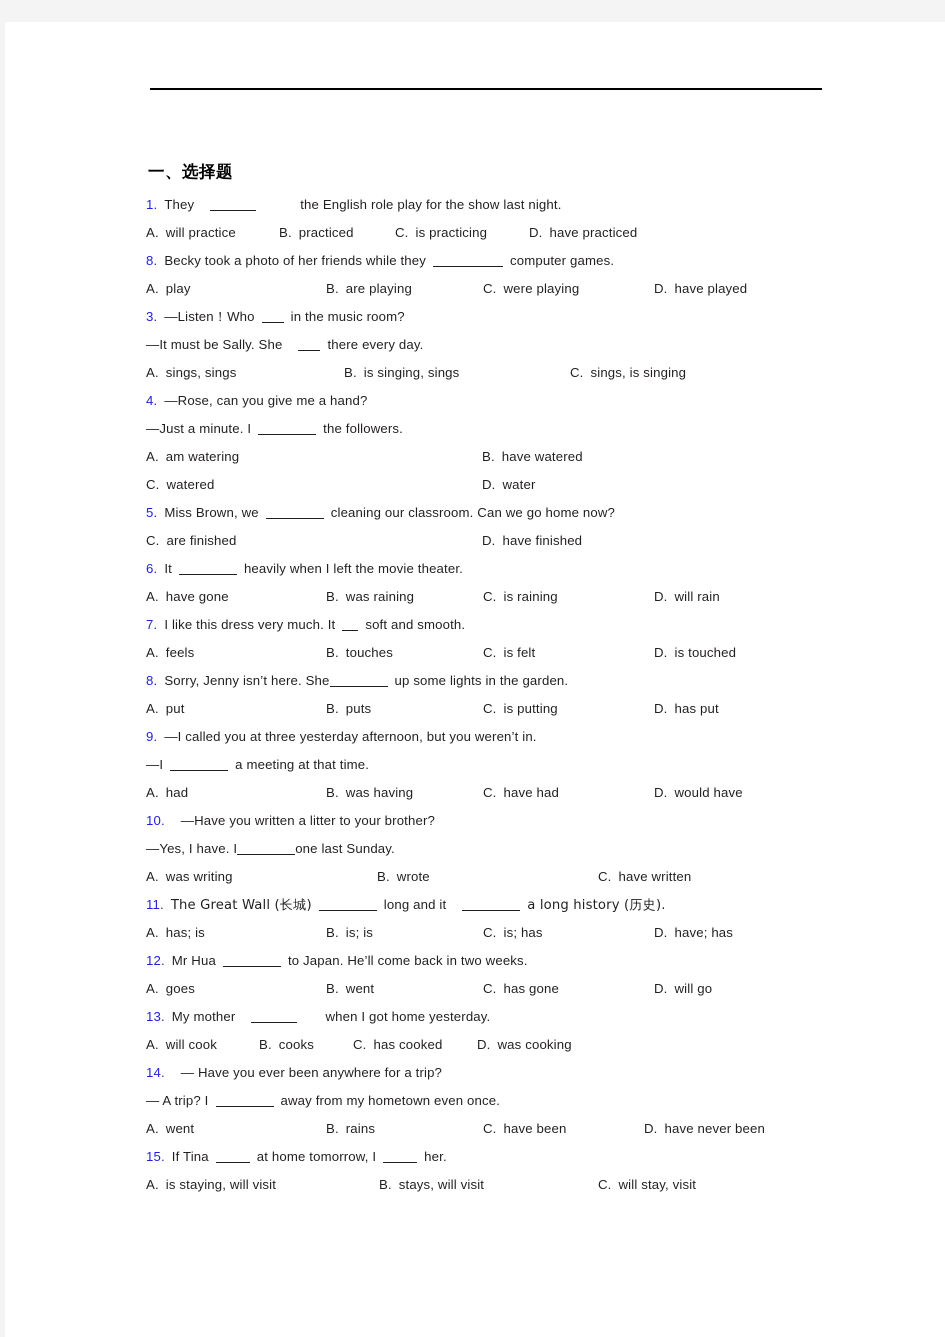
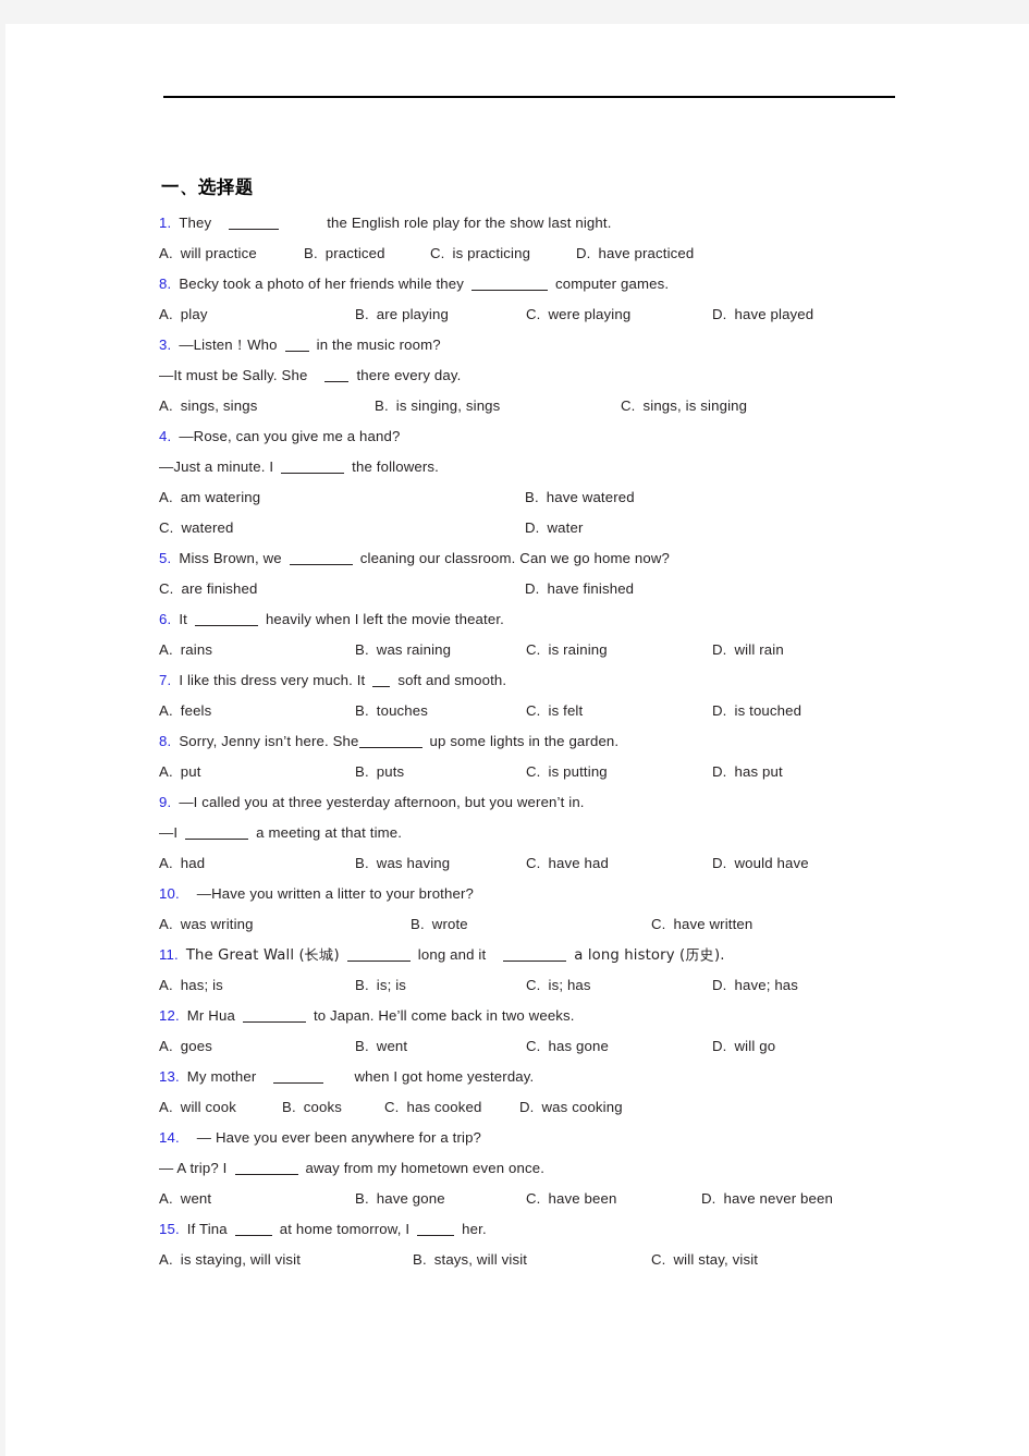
  一、选择题
  1. They the English role play for the show last night.
  A. will practice
  B. practiced
  C. is practicing
  D. have practiced
  8. Becky took a photo of her friends while they computer games.
  A. play
  B. are playing
  C. were playing
  D. have played
  3. —Listen！Who in the music room?
  —It must be Sally. She there every day.
  A. sings, sings
  B. is singing, sings
  C. sings, is singing
  4. —Rose, can you give me a hand?
  —Just a minute. I the followers.
  A. am watering
  B. have watered
  C. watered
  D. water
  5. Miss Brown, we cleaning our classroom. Can we go home now?
  C. are finished
  D. have finished
  6. It heavily when I left the movie theater.
- A. have gone
+ A. rains
  B. was raining
  C. is raining
  D. will rain
  7. I like this dress very much. It soft and smooth.
  A. feels
  B. touches
  C. is felt
  D. is touched
  8. Sorry, Jenny isn’t here. She up some lights in the garden.
  A. put
  B. puts
  C. is putting
  D. has put
  9. —I called you at three yesterday afternoon, but you weren’t in.
  —I a meeting at that time.
  A. had
  B. was having
  C. have had
  D. would have
  10. —Have you written a litter to your brother?
- —Yes, I have. I one last Sunday.
  A. was writing
  B. wrote
  C. have written
  11. The Great Wall (长城) long and it a long history (历史).
  A. has; is
  B. is; is
  C. is; has
  D. have; has
  12. Mr Hua to Japan. He’ll come back in two weeks.
  A. goes
  B. went
  C. has gone
  D. will go
  13. My mother when I got home yesterday.
  A. will cook
  B. cooks
  C. has cooked
  D. was cooking
  14. — Have you ever been anywhere for a trip?
  — A trip? I away from my hometown even once.
  A. went
- B. rains
+ B. have gone
  C. have been
  D. have never been
  15. If Tina at home tomorrow, I her.
  A. is staying, will visit
  B. stays, will visit
  C. will stay, visit
